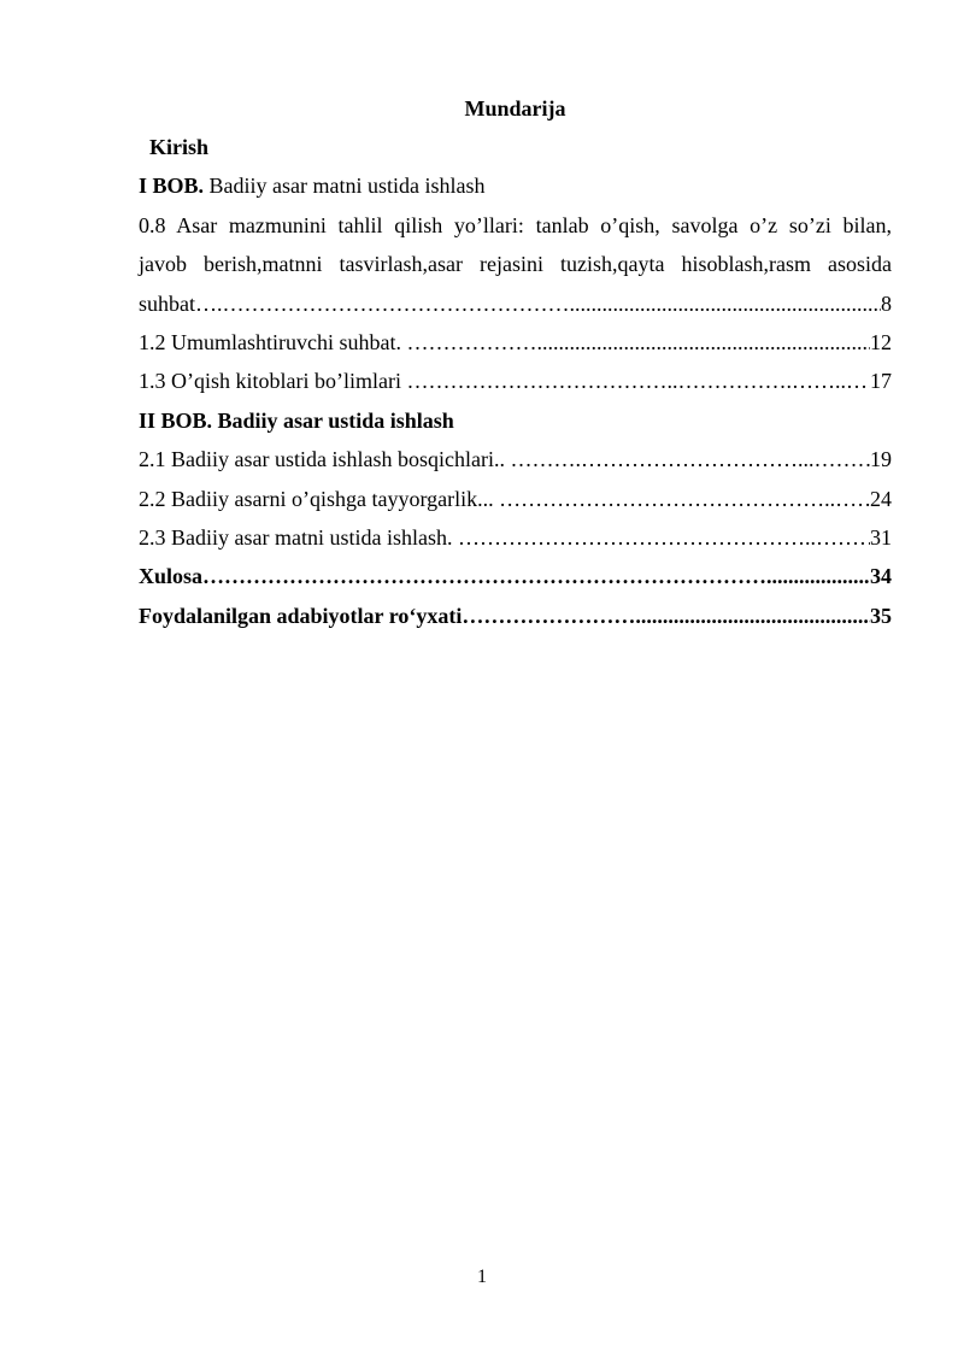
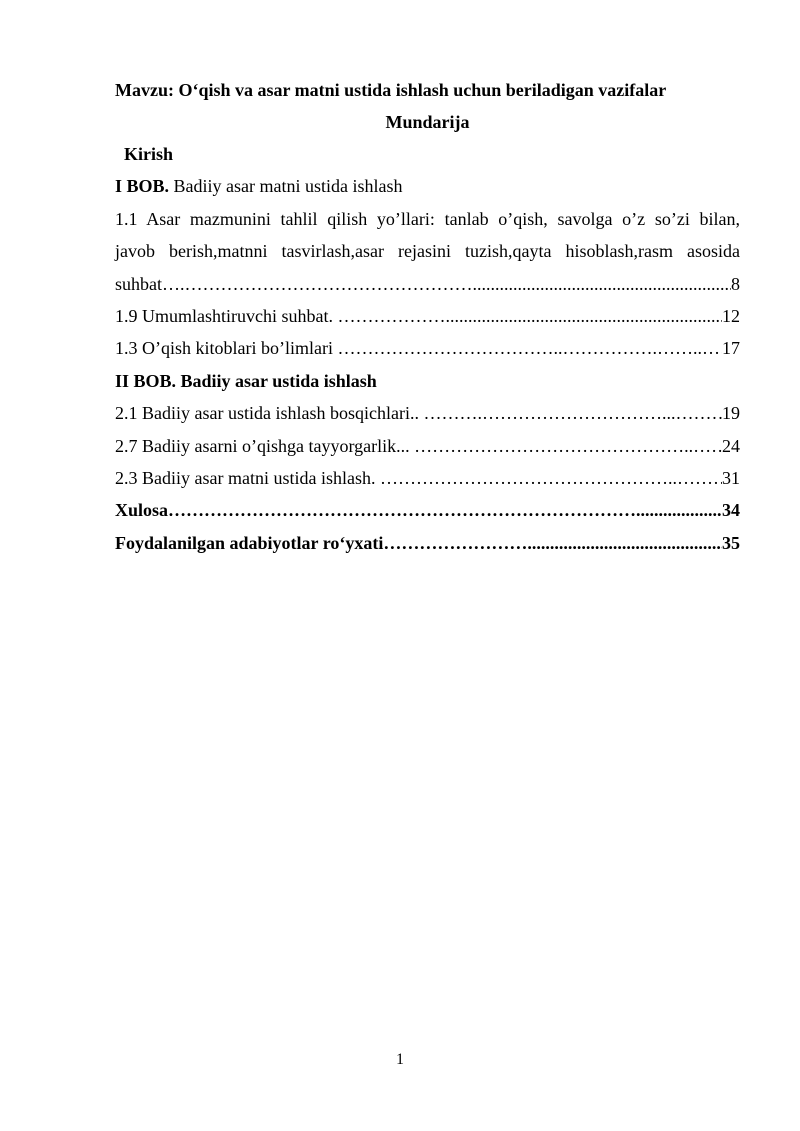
+ Mavzu: O‘qish va asar matni ustida ishlash uchun beriladigan vazifalar
  Mundarija
  Kirish
  I BOB.
  Badiiy asar matni ustida ishlash
- 0.8 Asar mazmunini tahlil qilish yo’llari: tanlab o’qish, savolga o’z so’zi bilan,
+ 1.1 Asar mazmunini tahlil qilish yo’llari: tanlab o’qish, savolga o’z so’zi bilan,
  javob berish,matnni tasvirlash,asar rejasini tuzish,qayta hisoblash,rasm asosida
  suhbat
  8
- 1.2 Umumlashtiruvchi suhbat.
+ 1.9 Umumlashtiruvchi suhbat.
  12
  1.3 O’qish kitoblari bo’limlari
  17
  II BOB. Badiiy asar ustida ishlash
  2.1 Badiiy asar ustida ishlash bosqichlari..
  19
- 2.2 Badiiy asarni o’qishga tayyorgarlik...
+ 2.7 Badiiy asarni o’qishga tayyorgarlik...
  24
  2.3 Badiiy asar matni ustida ishlash.
  31
  Xulosa
  34
  Foydalanilgan adabiyotlar ro‘yxati
  35
  1
